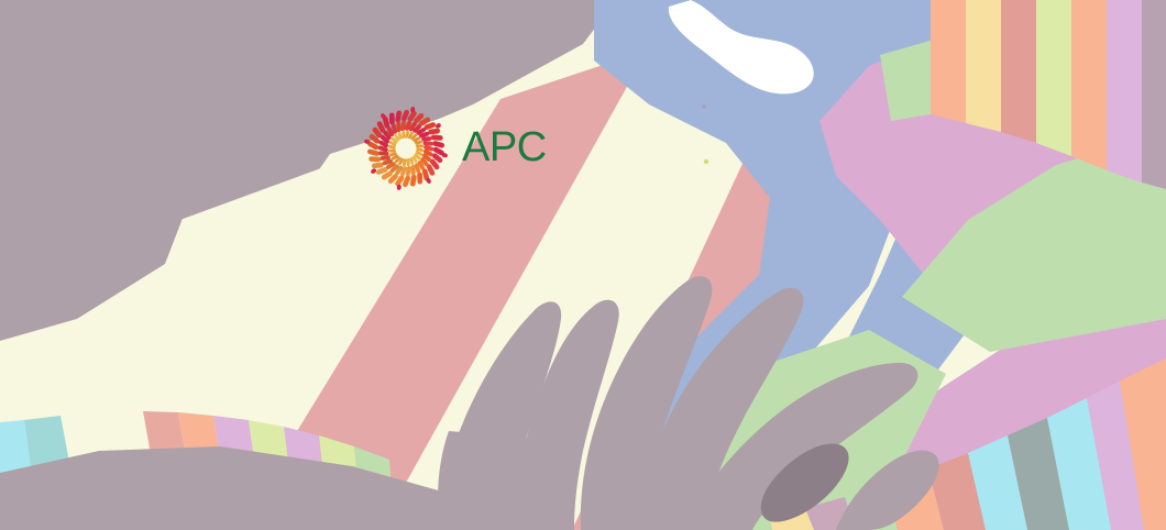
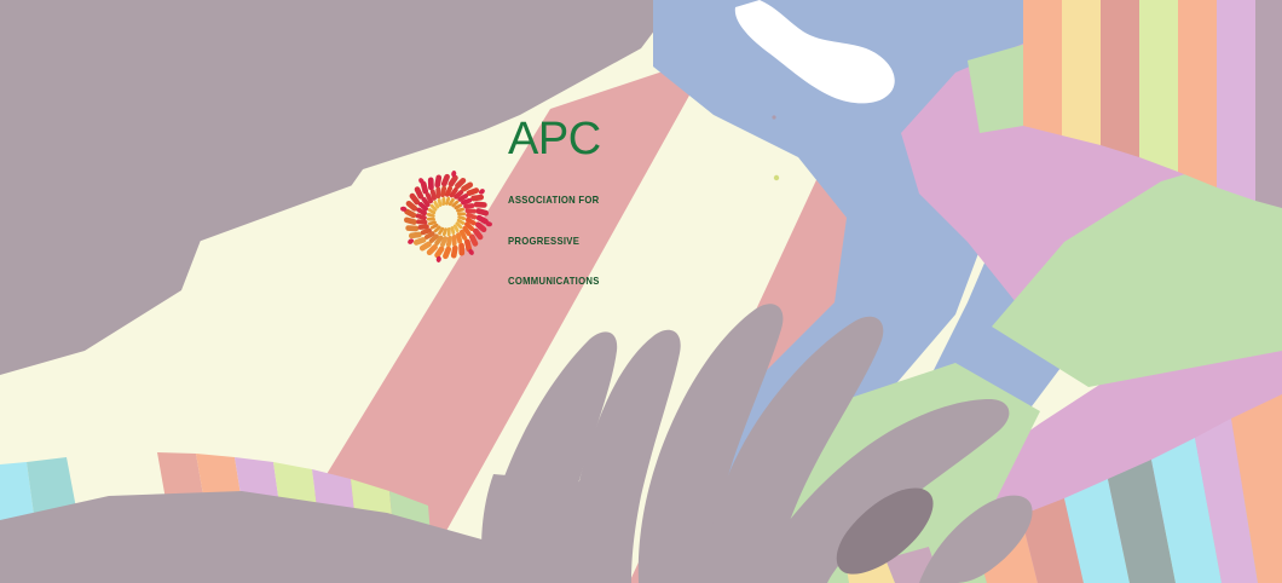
  APC
+ ASSOCIATION FOR
+ PROGRESSIVE
+ COMMUNICATIONS
